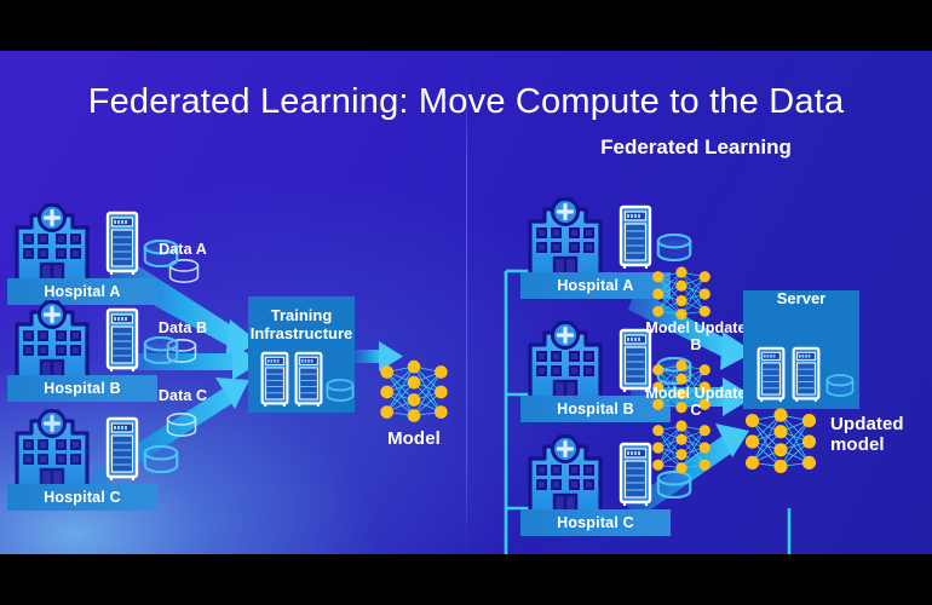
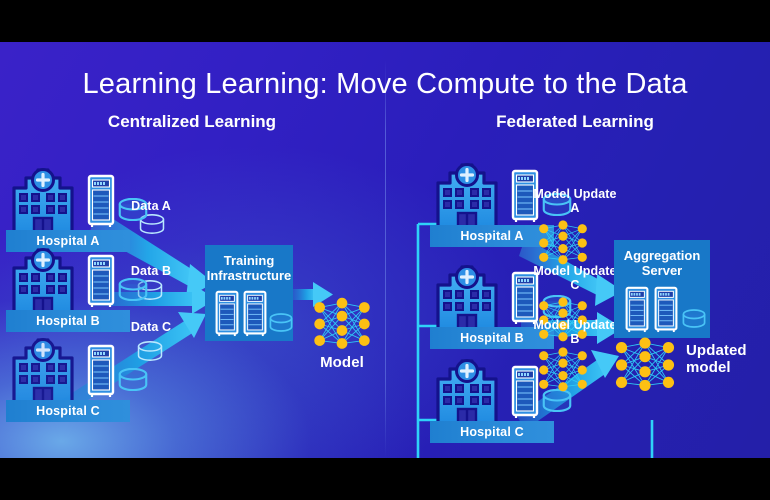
- Federated Learning: Move Compute to the Data
+ Learning Learning: Move Compute to the Data
+ Centralized Learning
  Federated Learning
  Hospital A
  Hospital B
  Hospital C
  Data A
  Data B
  Data C
  Training
  Infrastructure
  Model
  Hospital A
  Hospital B
  Hospital C
+ Model Update
+ A
  Model Updat
- B
+ C
  Model Updat
- C
+ B
+ Aggregation
  Server
  Updated
  model
